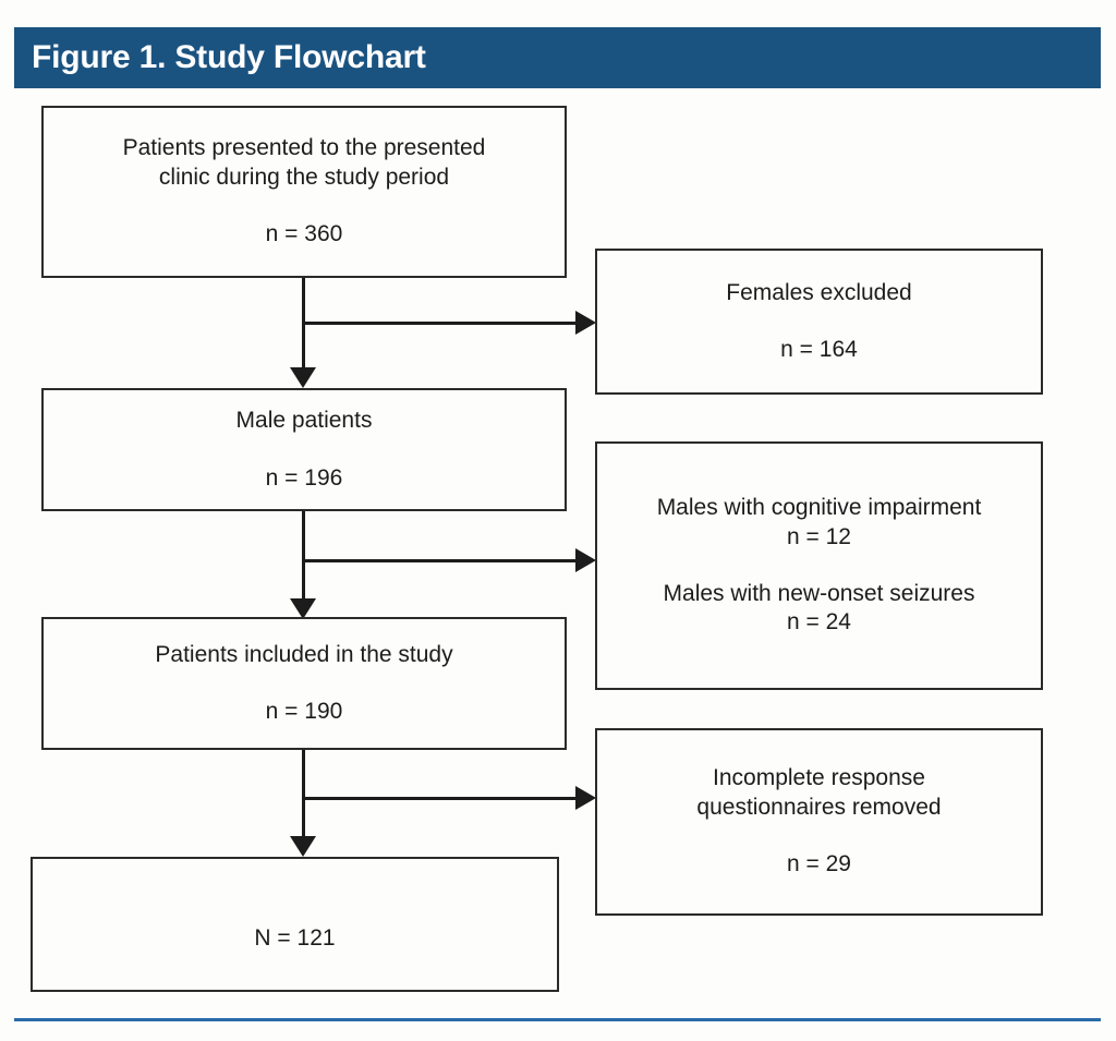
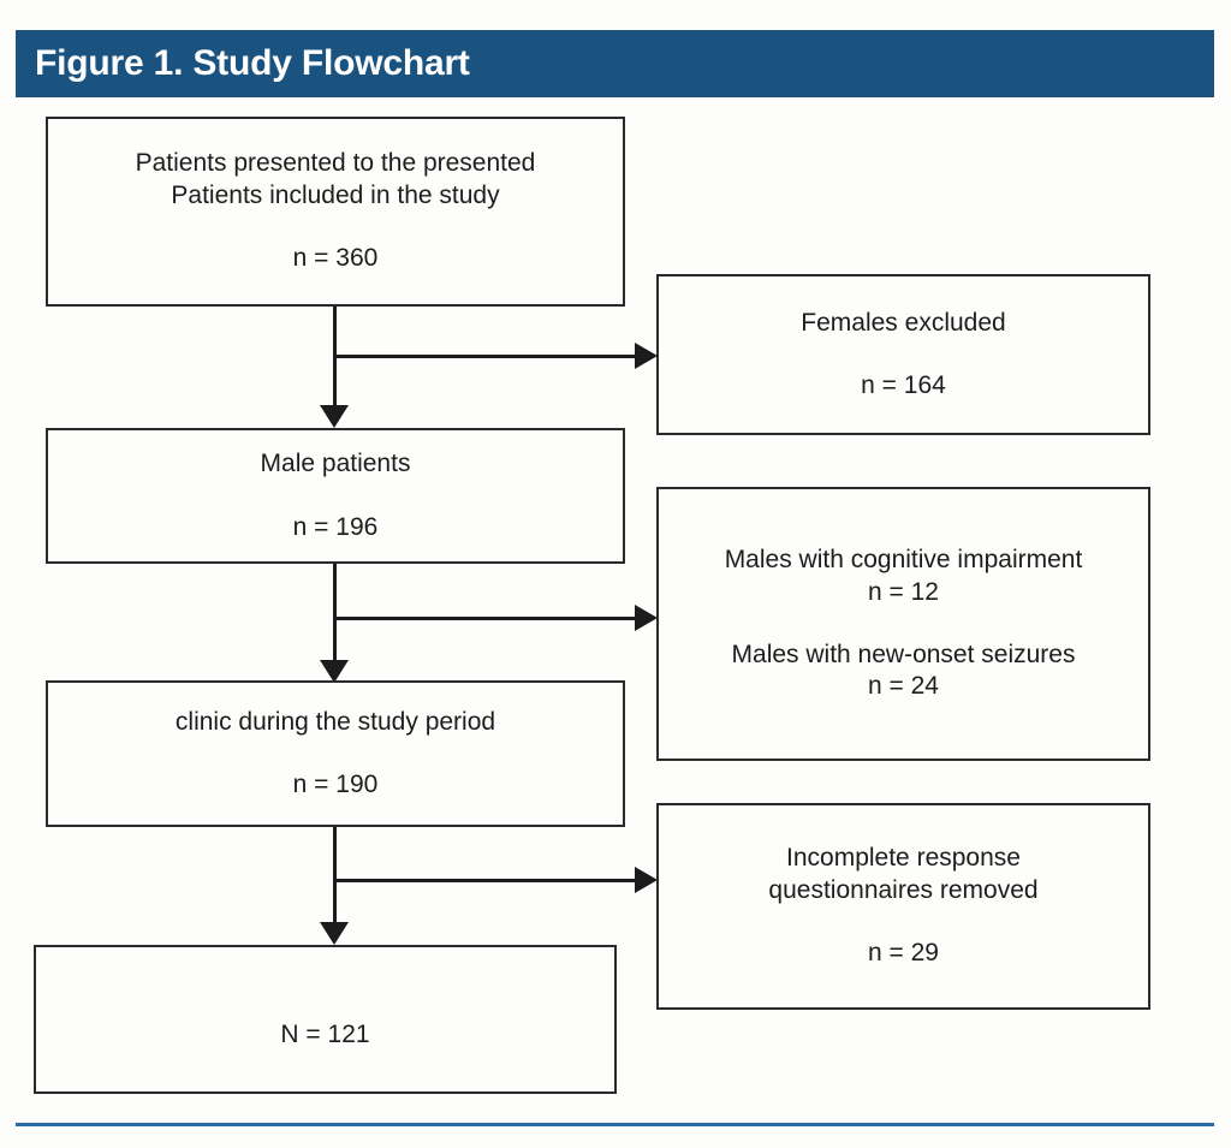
  Figure 1. Study Flowchart
  Patients presented to the presented
- clinic during the study period
+ Patients included in the study
  n = 360
  Females excluded
  n = 164
  Male patients
  n = 196
  Males with cognitive impairment
  n = 12
  Males with new-onset seizures
  n = 24
- Patients included in the study
+ clinic during the study period
  n = 190
  Incomplete response
  questionnaires removed
  n = 29
  N = 121
